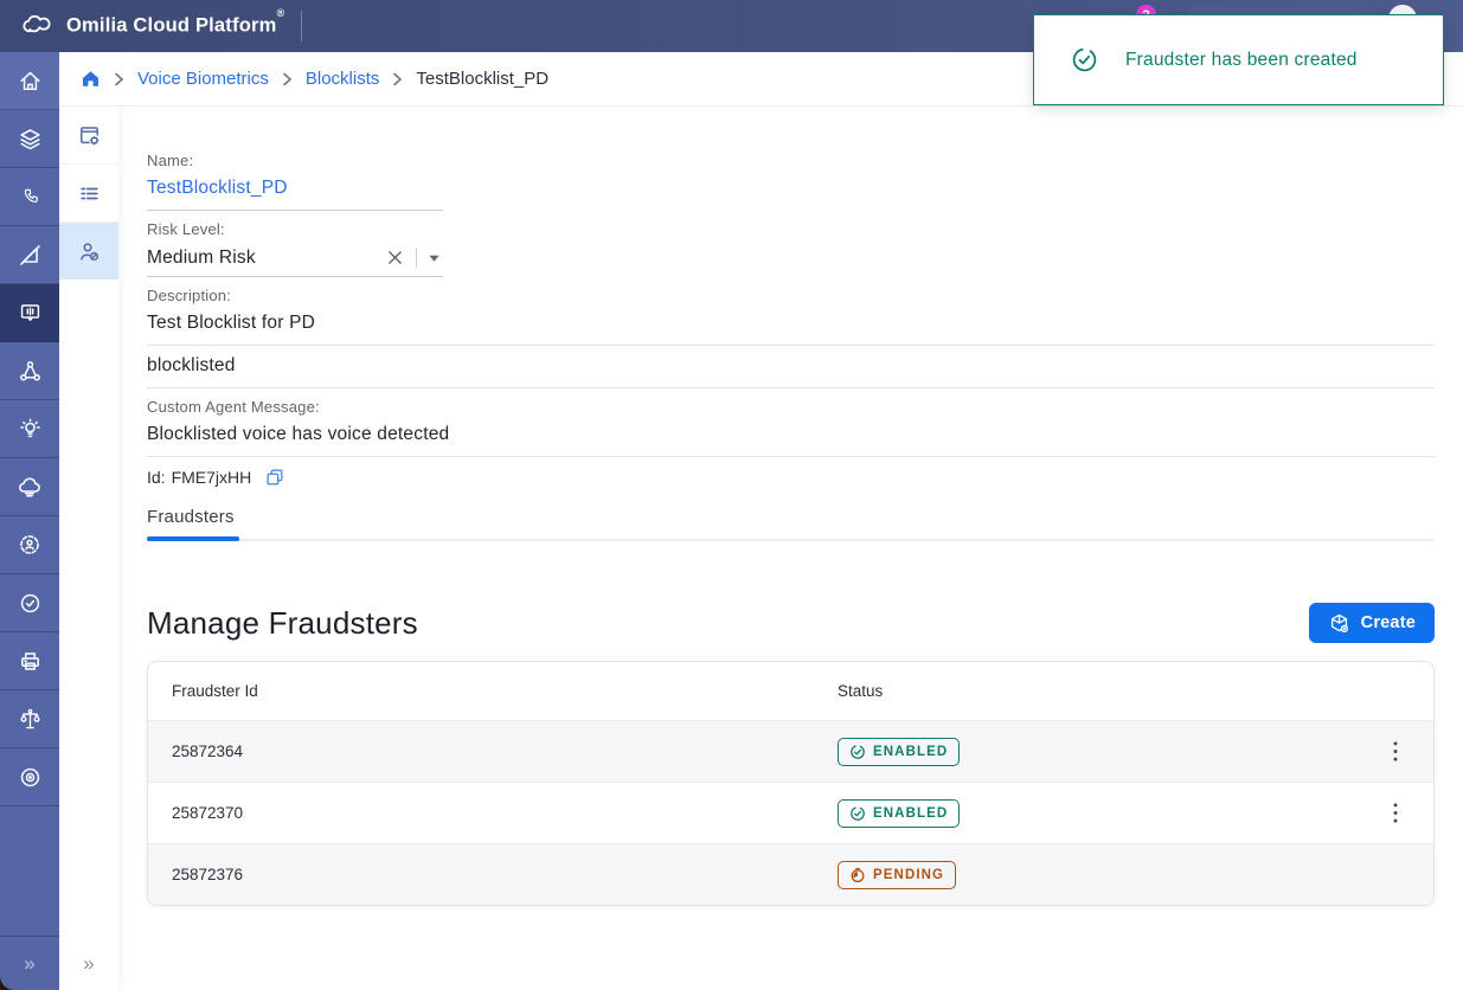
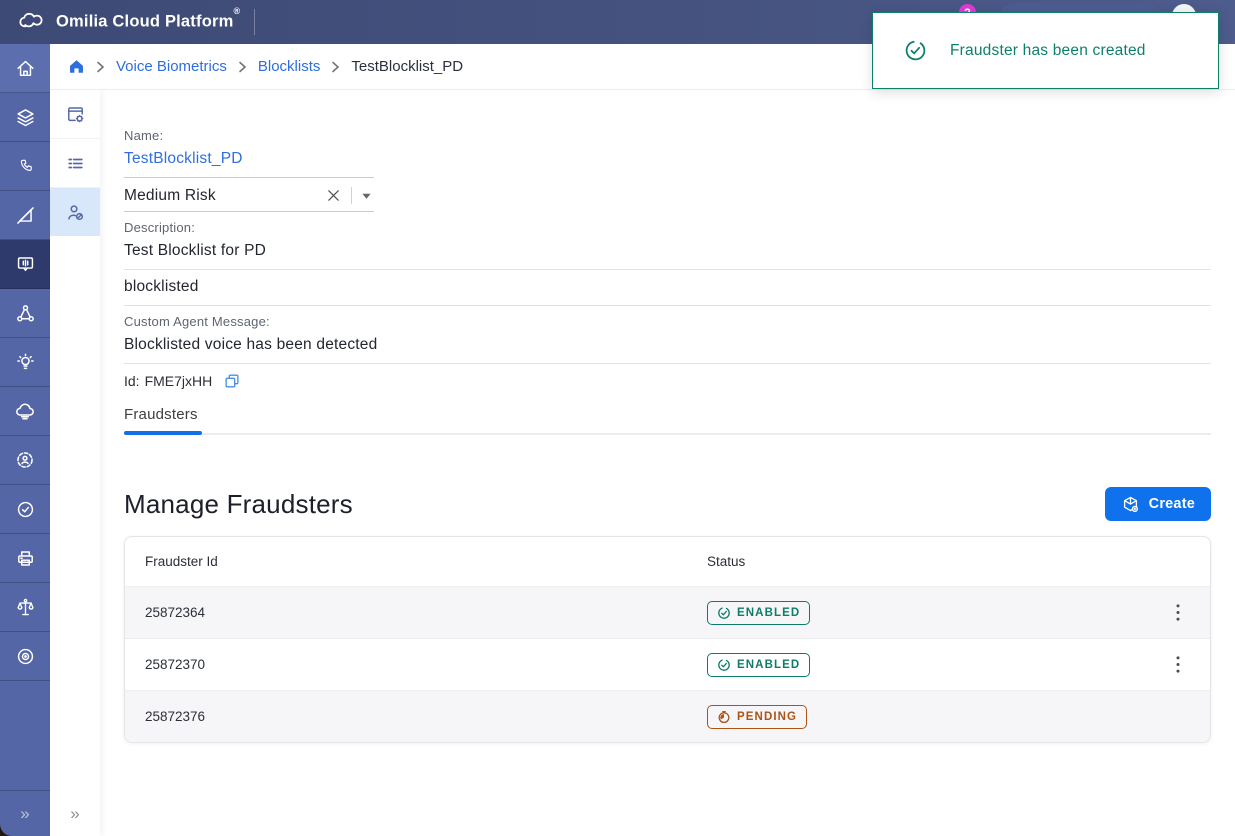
  Omilia Cloud Platform®
  Fraudster has been created
  Voice Biometrics
  Blocklists
  TestBlocklist_PD
  »
  »
  Name:
  TestBlocklist_PD
- Risk Level:
  Medium Risk
  Description:
  Test Blocklist for PD
  blocklisted
  Custom Agent Message:
- Blocklisted voice has voice detected
+ Blocklisted voice has been detected
  Id:
  FME7jxHH
  Fraudsters
  Manage Fraudsters
  Create
  Fraudster Id
  Status
  25872364
  ENABLED
  25872370
  ENABLED
  25872376
  PENDING
